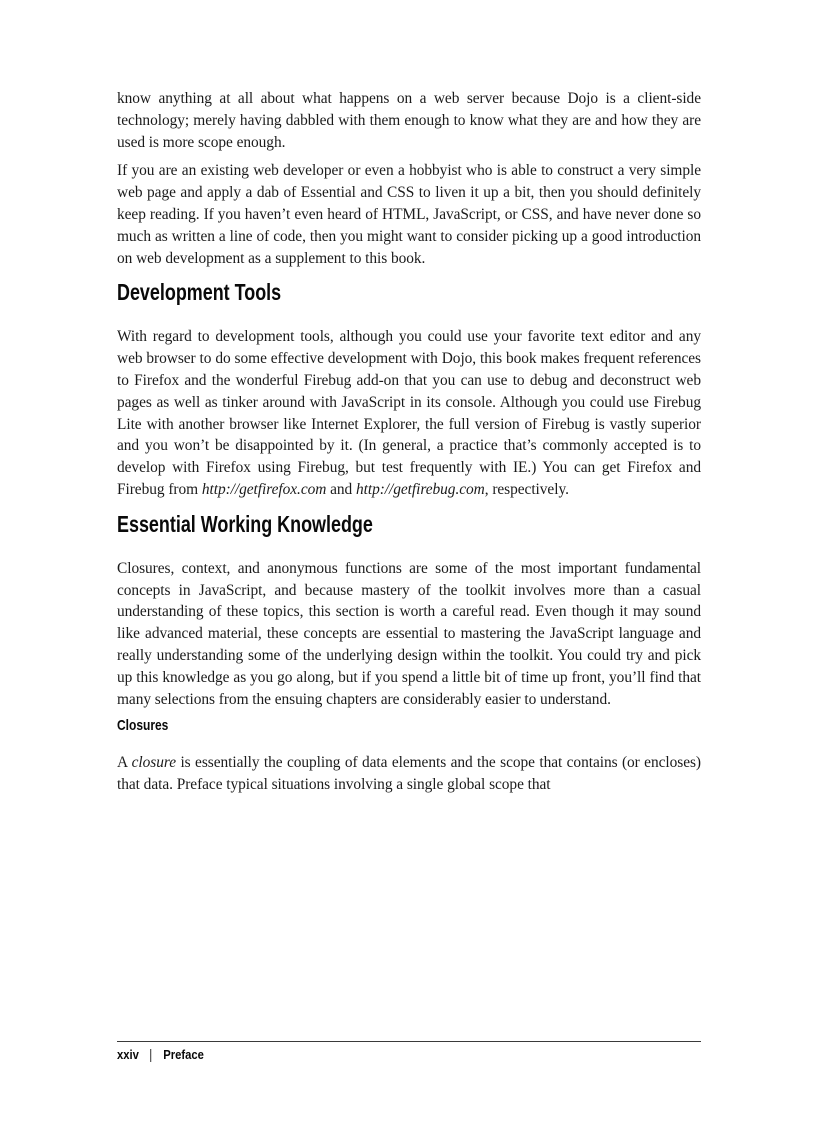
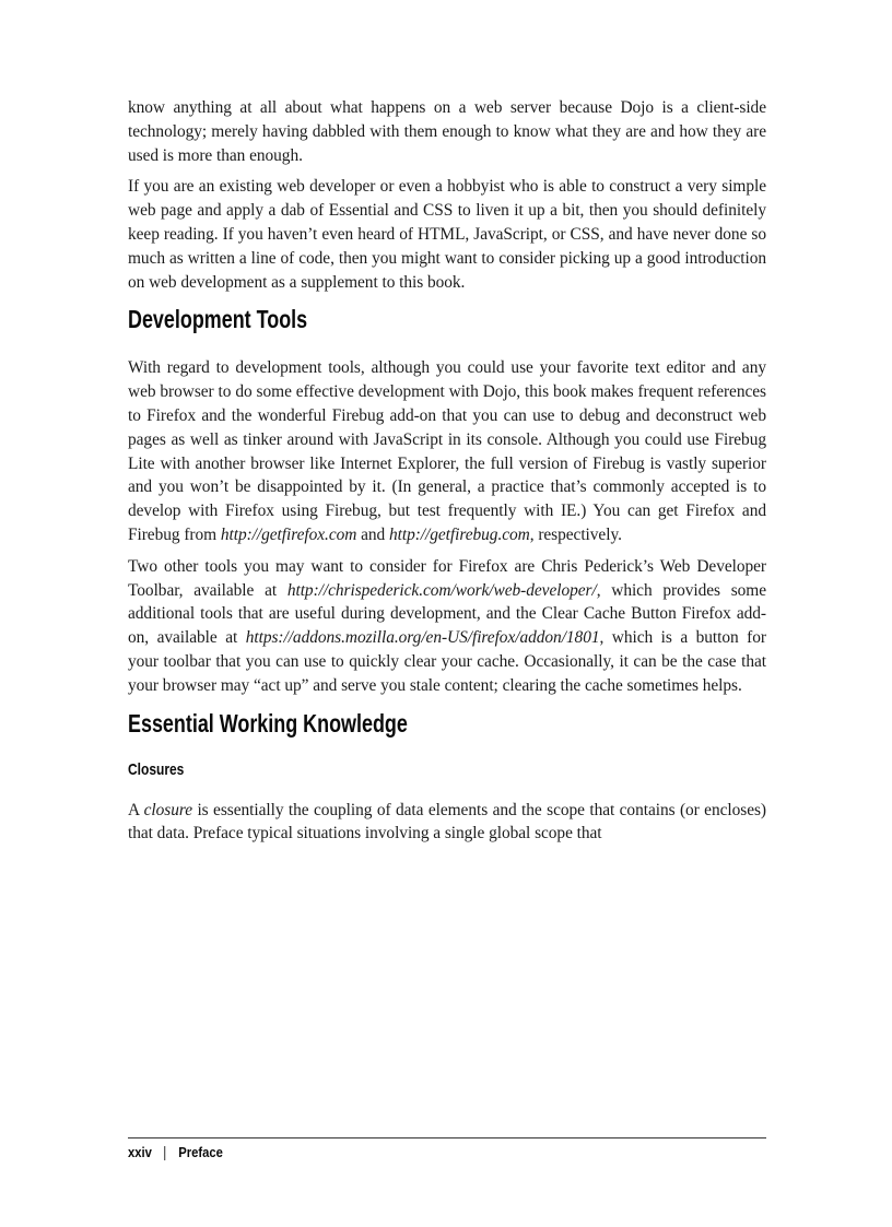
- know anything at all about what happens on a web server because Dojo is a client-side technology; merely having dabbled with them enough to know what they are and how they are used is more scope enough.
+ know anything at all about what happens on a web server because Dojo is a client-side technology; merely having dabbled with them enough to know what they are and how they are used is more than enough.
  If you are an existing web developer or even a hobbyist who is able to construct a very simple web page and apply a dab of Essential and CSS to liven it up a bit, then you should definitely keep reading. If you haven’t even heard of HTML, JavaScript, or CSS, and have never done so much as written a line of code, then you might want to consider picking up a good introduction on web development as a supplement to this book.
  Development Tools
  With regard to development tools, although you could use your favorite text editor and any web browser to do some effective development with Dojo, this book makes frequent references to Firefox and the wonderful Firebug add-on that you can use to debug and deconstruct web pages as well as tinker around with JavaScript in its console. Although you could use Firebug Lite with another browser like Internet Explorer, the full version of Firebug is vastly superior and you won’t be disappointed by it. (In general, a practice that’s commonly accepted is to develop with Firefox using Firebug, but test frequently with IE.) You can get Firefox and Firebug from http://getfirefox.com and http://getfirebug.com, respectively.
+ Two other tools you may want to consider for Firefox are Chris Pederick’s Web Developer Toolbar, available at http://chrispederick.com/work/web-developer/, which provides some additional tools that are useful during development, and the Clear Cache Button Firefox add-on, available at https://addons.mozilla.org/en-US/firefox/addon/1801, which is a button for your toolbar that you can use to quickly clear your cache. Occasionally, it can be the case that your browser may “act up” and serve you stale content; clearing the cache sometimes helps.
  Essential Working Knowledge
- Closures, context, and anonymous functions are some of the most important fundamental concepts in JavaScript, and because mastery of the toolkit involves more than a casual understanding of these topics, this section is worth a careful read. Even though it may sound like advanced material, these concepts are essential to mastering the JavaScript language and really understanding some of the underlying design within the toolkit. You could try and pick up this knowledge as you go along, but if you spend a little bit of time up front, you’ll find that many selections from the ensuing chapters are considerably easier to understand.
  Closures
  A closure is essentially the coupling of data elements and the scope that contains (or encloses) that data. Preface typical situations involving a single global scope that
  xxiv
  Preface
